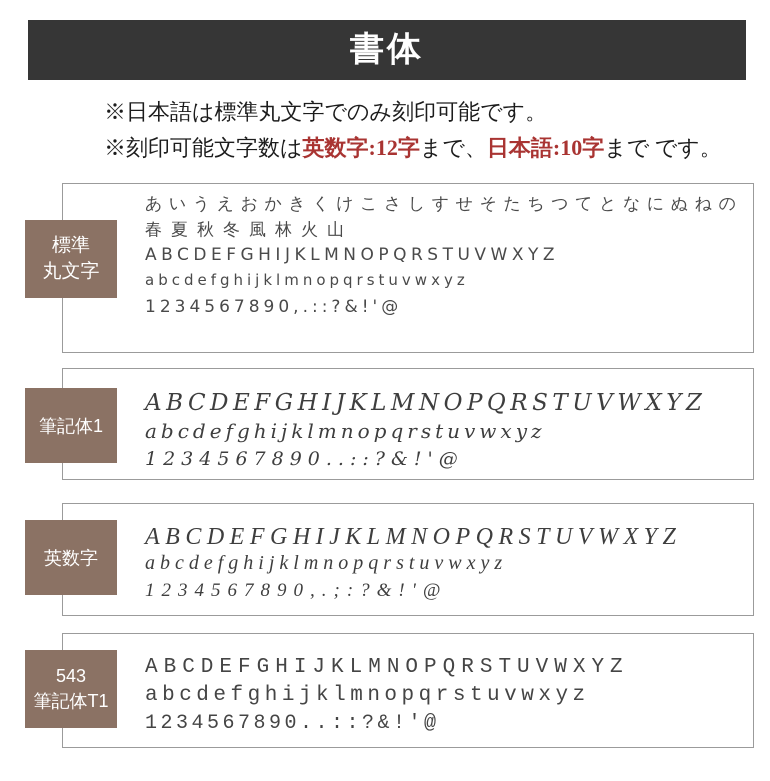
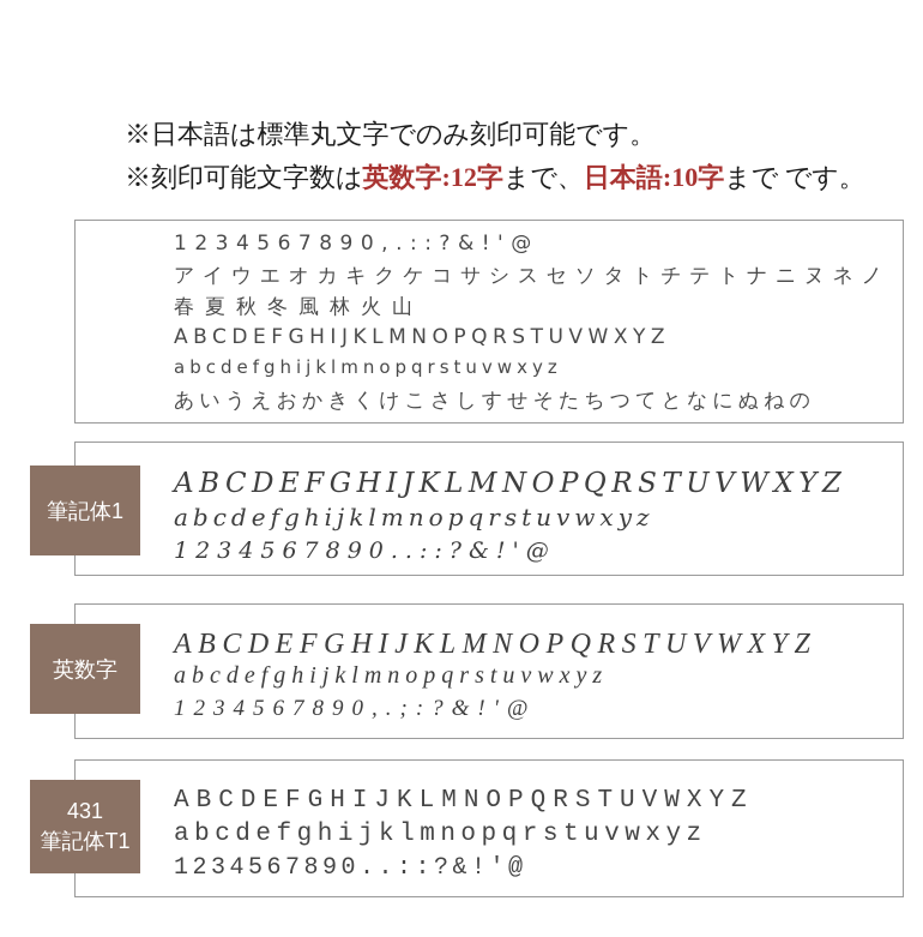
- 書体
  ※日本語は標準丸文字でのみ刻印可能です。
  ※刻印可能文字数は英数字:12字まで、日本語:10字まで です。
- 標準
- 丸文字
- あいうえおかきくけこさしすせそたちつてとなにぬねの
+ 1234567890,.::?&!'@
+ アイウエオカキクケコサシスセソタトチテトナニヌネノ
  春夏秋冬風林火山
  ABCDEFGHIJKLMNOPQRSTUVWXYZ
  abcdefghijklmnopqrstuvwxyz
- 1234567890,.::?&!'@
+ あいうえおかきくけこさしすせそたちつてとなにぬねの
  筆記体1
  ABCDEFGHIJKLMNOPQRSTUVWXYZ
  abcdefghijklmnopqrstuvwxyz
  1234567890..::?&!'@
  英数字
  ABCDEFGHIJKLMNOPQRSTUVWXYZ
  abcdefghijklmnopqrstuvwxyz
  1234567890,.;:?&!'@
- 543
+ 431
  筆記体T1
  ABCDEFGHIJKLMNOPQRSTUVWXYZ
  abcdefghijklmnopqrstuvwxyz
  1234567890..::?&!'@
